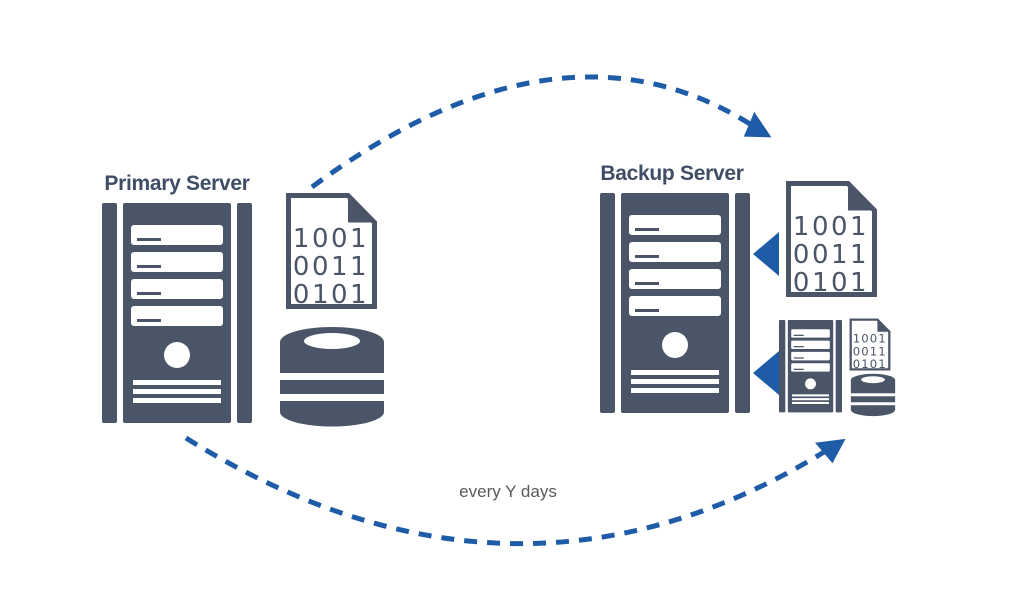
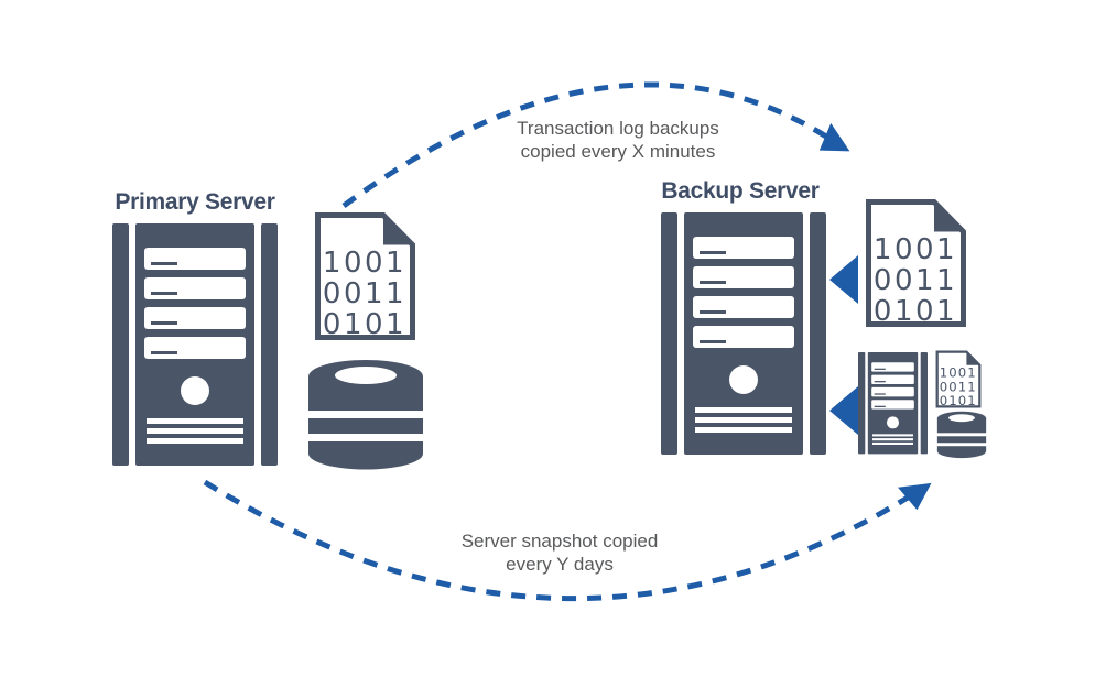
+ Transaction log backups
+ copied every X minutes
+ Server snapshot copied
  every Y days
  Primary Server
  Backup Server
  1001
  0011
  0101
  1001
  0011
  0101
  1001
  0011
  0101
